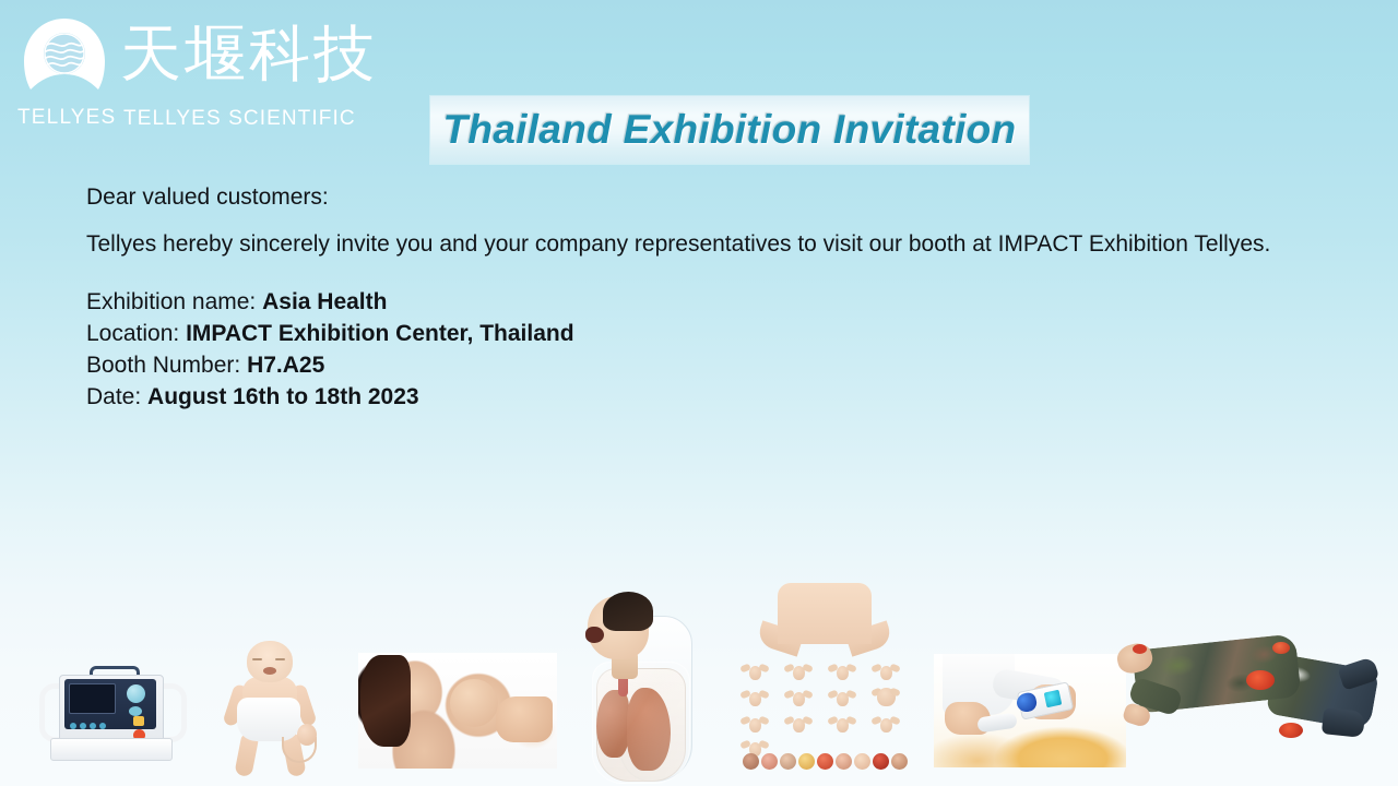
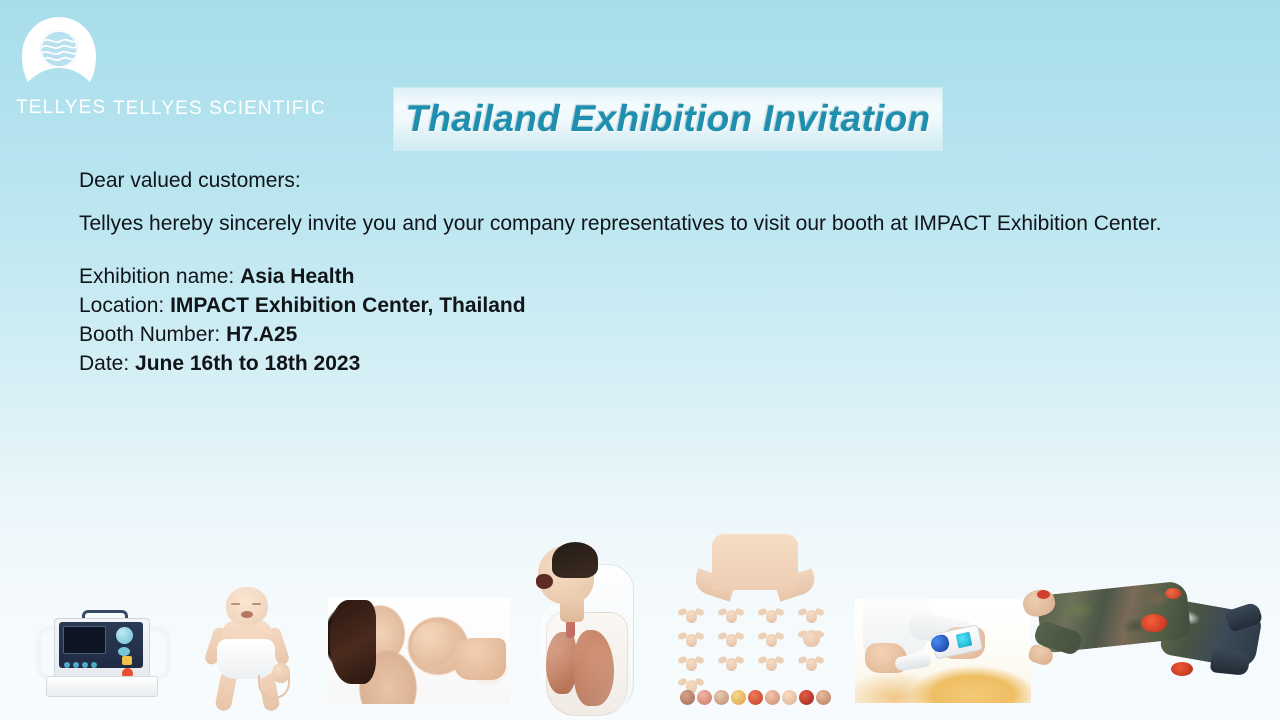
  TELLYES
- 天堰科技
  TELLYES SCIENTIFIC
  Thailand Exhibition Invitation
  Dear valued customers:
- Tellyes hereby sincerely invite you and your company representatives to visit our booth at IMPACT Exhibition Tellyes.
+ Tellyes hereby sincerely invite you and your company representatives to visit our booth at IMPACT Exhibition Center.
  Exhibition name: Asia Health
  Location: IMPACT Exhibition Center, Thailand
  Booth Number: H7.A25
- Date: August 16th to 18th 2023
+ Date: June 16th to 18th 2023
